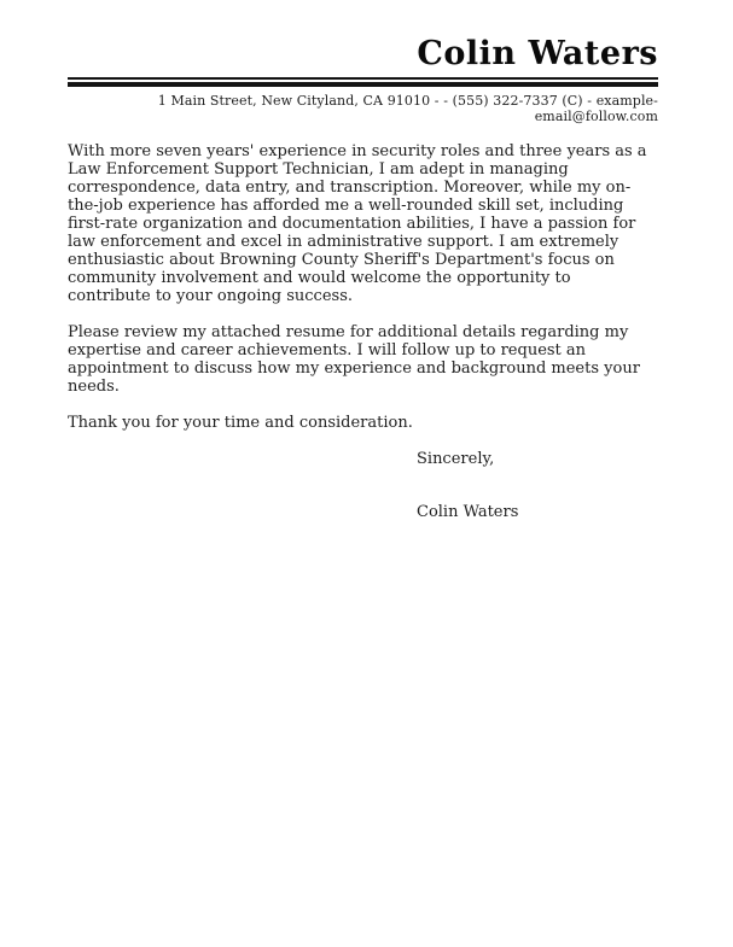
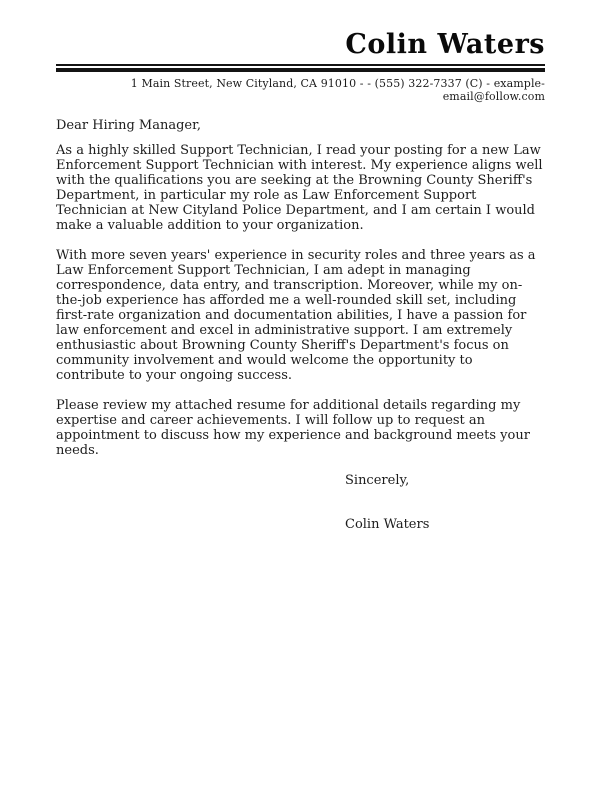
  Colin Waters
  1 Main Street, New Cityland, CA 91010 - - (555) 322-7337 (C) - example-email@follow.com
+ Dear Hiring Manager,
+ As a highly skilled Support Technician, I read your posting for a new Law Enforcement Support Technician with interest. My experience aligns well with the qualifications you are seeking at the Browning County Sheriff's Department, in particular my role as Law Enforcement Support Technician at New Cityland Police Department, and I am certain I would make a valuable addition to your organization.
  With more seven years' experience in security roles and three years as a Law Enforcement Support Technician, I am adept in managing correspondence, data entry, and transcription. Moreover, while my on-the-job experience has afforded me a well-rounded skill set, including first-rate organization and documentation abilities, I have a passion for law enforcement and excel in administrative support. I am extremely enthusiastic about Browning County Sheriff's Department's focus on community involvement and would welcome the opportunity to contribute to your ongoing success.
  Please review my attached resume for additional details regarding my expertise and career achievements. I will follow up to request an appointment to discuss how my experience and background meets your needs.
- Thank you for your time and consideration.
  Sincerely,
  Colin Waters
